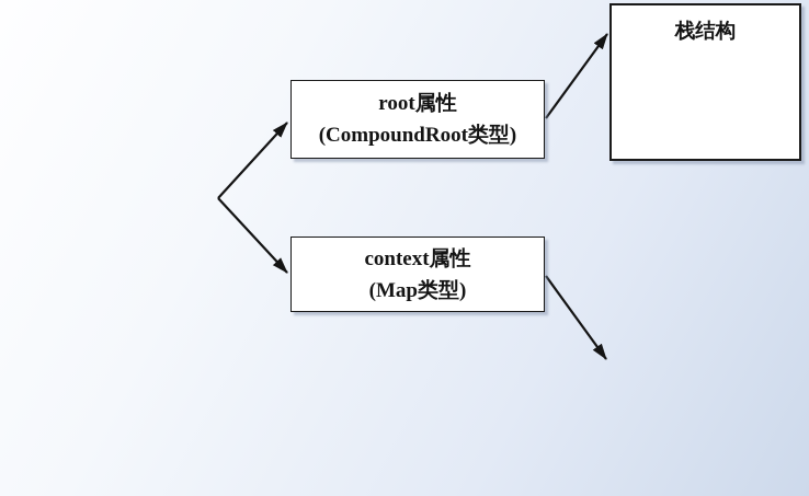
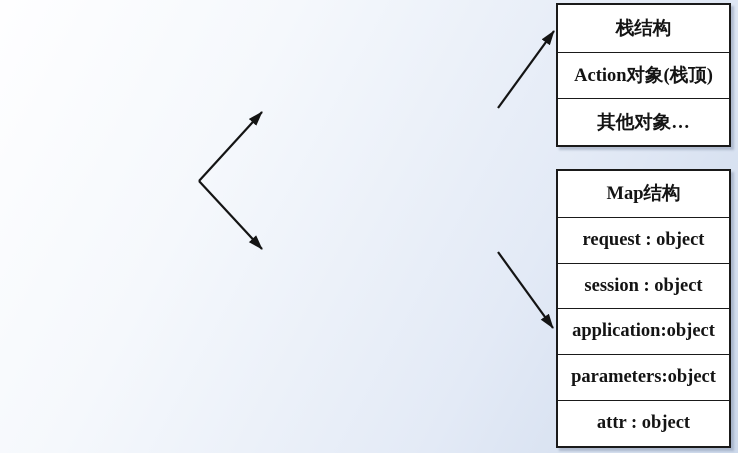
- root属性
- (CompoundRoot类型)
- context属性
- (Map类型)
  栈结构
+ Action对象(栈顶)
+ 其他对象…
+ Map结构
+ request : object
+ session : object
+ application:object
+ parameters:object
+ attr : object
